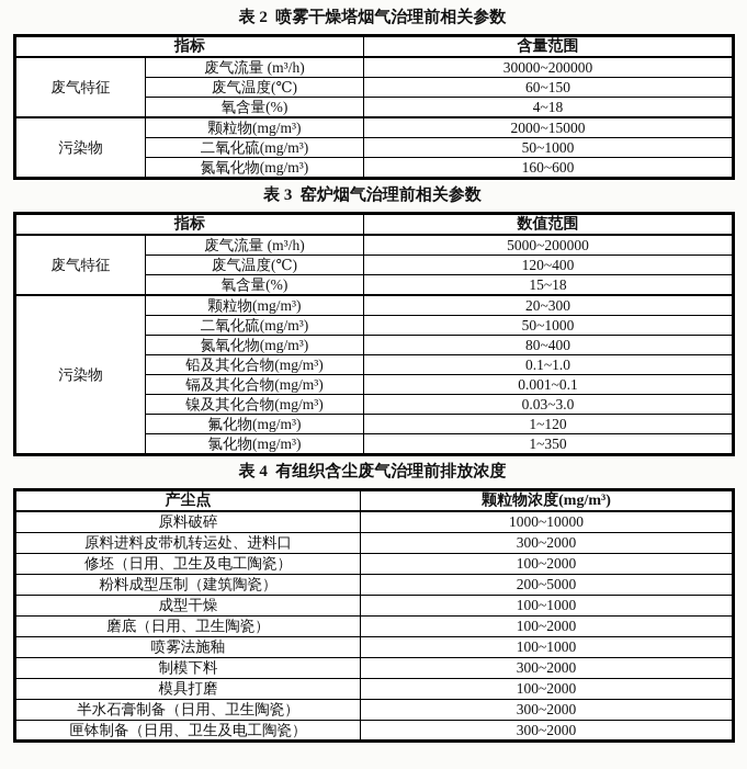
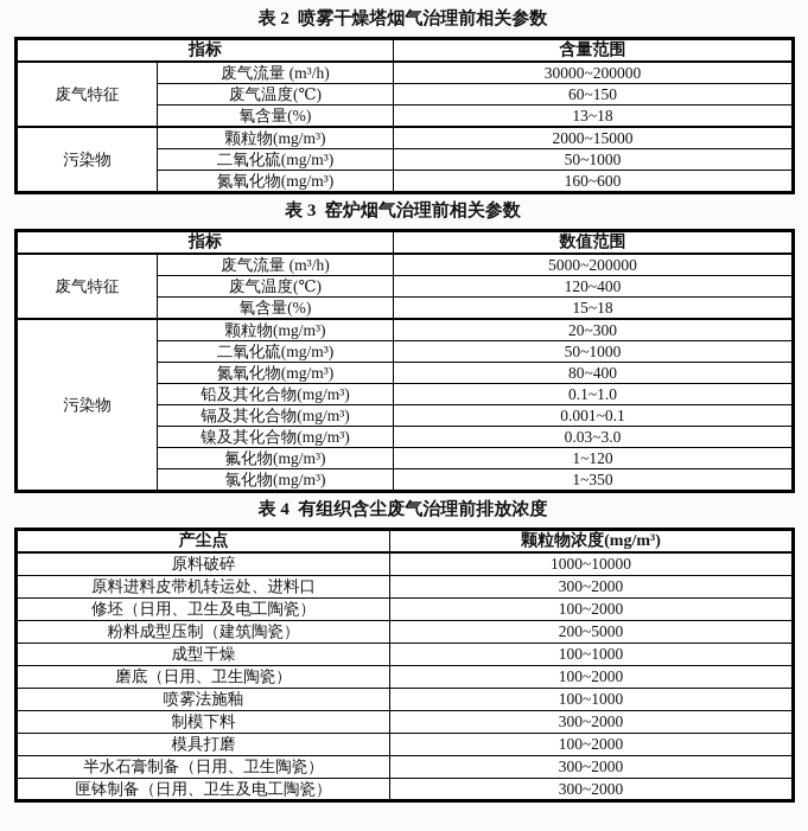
  表 2 喷雾干燥塔烟气治理前相关参数
  指标	含量范围
  废气特征	废气流量 (m³/h)	30000~200000
  废气温度(℃)	60~150
- 氧含量(%)	4~18
+ 氧含量(%)	13~18
  污染物	颗粒物(mg/m³)	2000~15000
  二氧化硫(mg/m³)	50~1000
  氮氧化物(mg/m³)	160~600
  表 3 窑炉烟气治理前相关参数
  指标	数值范围
  废气特征	废气流量 (m³/h)	5000~200000
  废气温度(℃)	120~400
  氧含量(%)	15~18
  污染物	颗粒物(mg/m³)	20~300
  二氧化硫(mg/m³)	50~1000
  氮氧化物(mg/m³)	80~400
  铅及其化合物(mg/m³)	0.1~1.0
  镉及其化合物(mg/m³)	0.001~0.1
  镍及其化合物(mg/m³)	0.03~3.0
  氟化物(mg/m³)	1~120
  氯化物(mg/m³)	1~350
  表 4 有组织含尘废气治理前排放浓度
  产尘点	颗粒物浓度(mg/m³)
  原料破碎	1000~10000
  原料进料皮带机转运处、进料口	300~2000
  修坯（日用、卫生及电工陶瓷）	100~2000
  粉料成型压制（建筑陶瓷）	200~5000
  成型干燥	100~1000
  磨底（日用、卫生陶瓷）	100~2000
  喷雾法施釉	100~1000
  制模下料	300~2000
  模具打磨	100~2000
  半水石膏制备（日用、卫生陶瓷）	300~2000
  匣钵制备（日用、卫生及电工陶瓷）	300~2000
